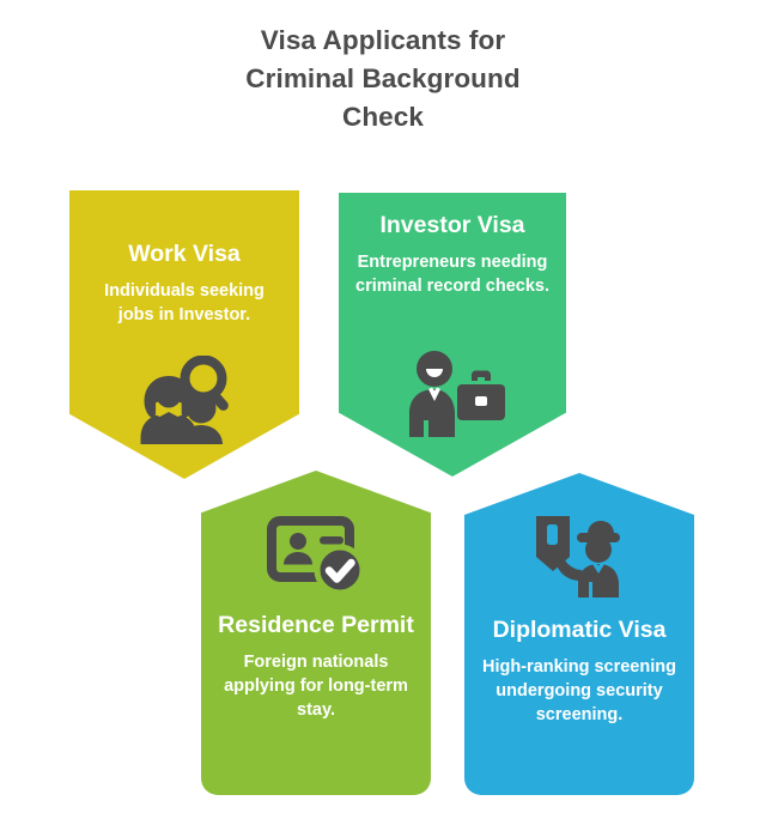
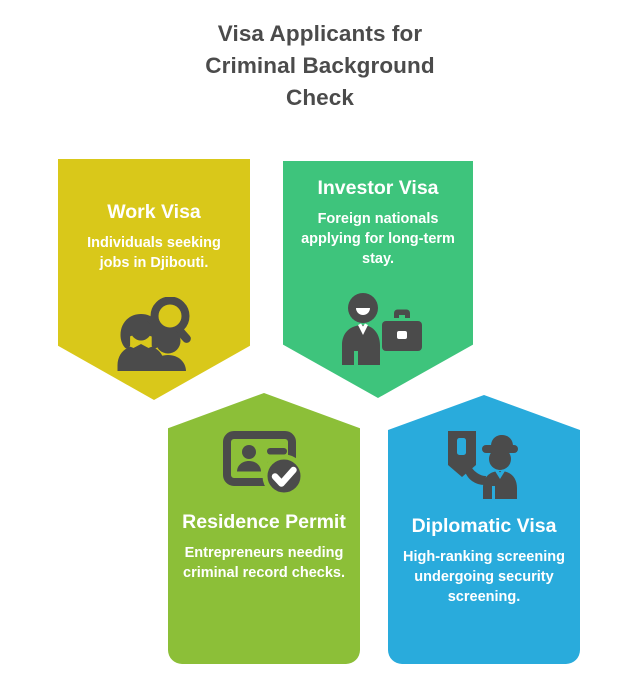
  Visa Applicants for
  Criminal Background
  Check
  Work Visa
- Individuals seeking jobs in Investor.
+ Individuals seeking jobs in Djibouti.
  Investor Visa
- Entrepreneurs needing criminal record checks.
+ Foreign nationals applying for long-term stay.
  Residence Permit
- Foreign nationals applying for long-term stay.
+ Entrepreneurs needing criminal record checks.
  Diplomatic Visa
  High-ranking screening undergoing security screening.
